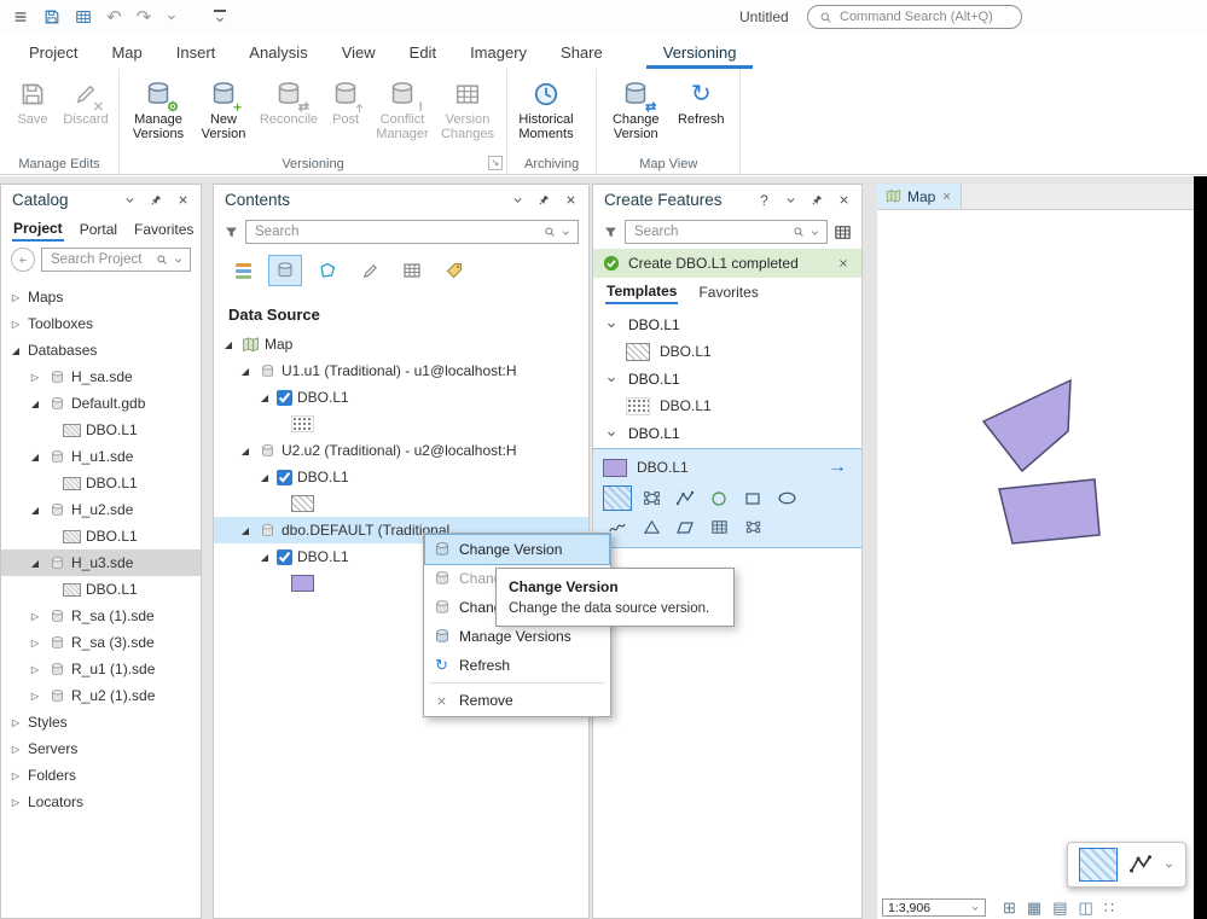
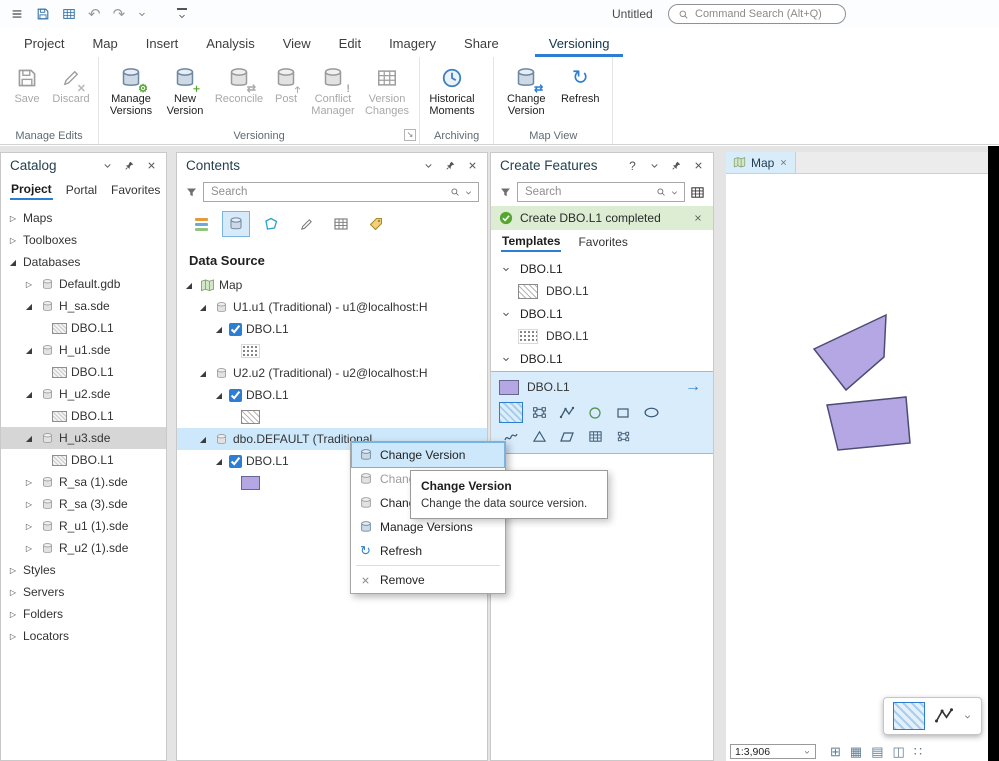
  ↶
  ↷
  Untitled
  Command Search (Alt+Q)
  Project
  Map
  Insert
  Analysis
  View
  Edit
  Imagery
  Share
  Versioning
  Save
  ✕
  Discard
  Manage Edits
  ⚙
  Manage Versions
  ＋
  New Version
  ⇄
  Reconcile
  Post
  !
  Conflict Manager
  Version Changes
  Versioning
  ↘
  Historical Moments
  Archiving
  ⇄
  Change Version
  ↻
  Refresh
  Map View
  Catalog
  Project
  Portal
  Favorites
- Search Project
  ▷
  Maps
  ▷
  Toolboxes
  ◢
  Databases
  ▷
- H_sa.sde
+ Default.gdb
  ◢
- Default.gdb
+ H_sa.sde
  DBO.L1
  ◢
  H_u1.sde
  DBO.L1
  ◢
  H_u2.sde
  DBO.L1
  ◢
  H_u3.sde
  DBO.L1
  ▷
  R_sa (1).sde
  ▷
  R_sa (3).sde
  ▷
  R_u1 (1).sde
  ▷
  R_u2 (1).sde
  ▷
  Styles
  ▷
  Servers
  ▷
  Folders
  ▷
  Locators
  Contents
  Search
  Data Source
  ◢
  Map
  ◢
  U1.u1 (Traditional) - u1@localhost:H
  ◢
  DBO.L1
  ◢
  U2.u2 (Traditional) - u2@localhost:H
  ◢
  DBO.L1
  ◢
  dbo.DEFAULT (Traditional
  ◢
  DBO.L1
  Create Features
  ?
  Search
  Create DBO.L1 completed
  Templates
  Favorites
  DBO.L1
  DBO.L1
  DBO.L1
  DBO.L1
  DBO.L1
  DBO.L1
  →
  Map
  1:3,906
  ⊞
  ▦
  ▤
  ◫
  ∷
  Change Version
  Chan
  Chan
  Manage Versions
  ↻
  Refresh
  Remove
  Change Version
  Change the data source version.
